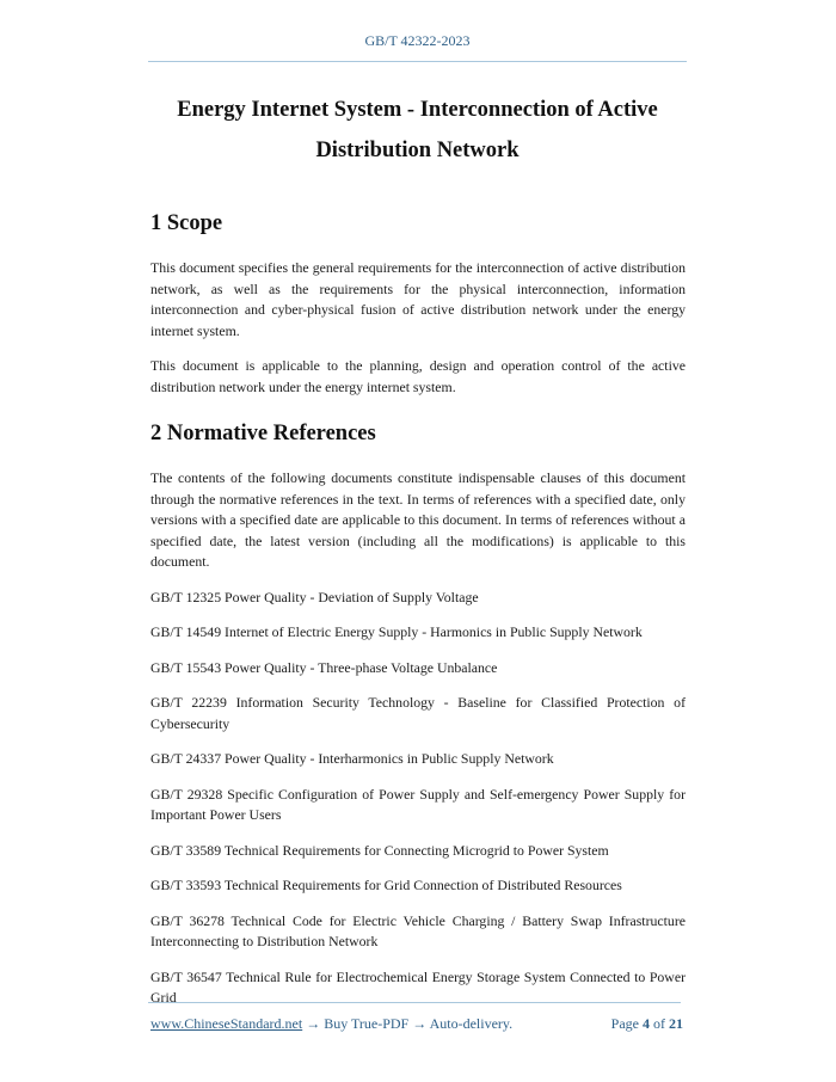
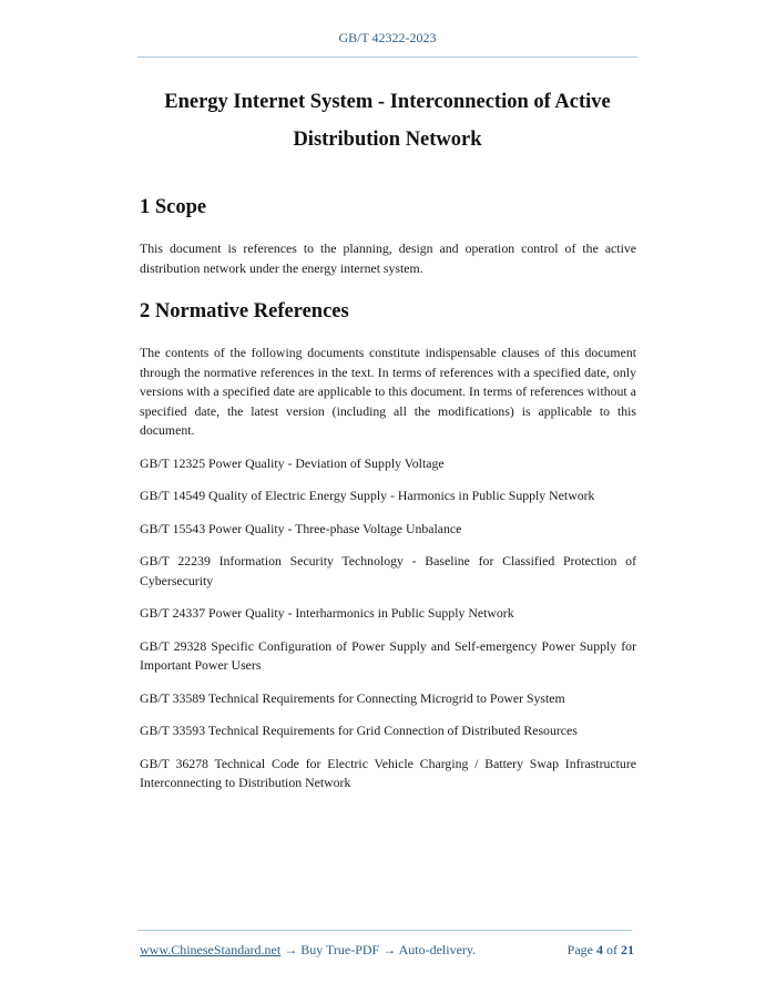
  GB/T 42322-2023
  Energy Internet System - Interconnection of Active
  Distribution Network
  1 Scope
- This document specifies the general requirements for the interconnection of active distribution network, as well as the requirements for the physical interconnection, information interconnection and cyber-physical fusion of active distribution network under the energy internet system.
- This document is applicable to the planning, design and operation control of the active distribution network under the energy internet system.
+ This document is references to the planning, design and operation control of the active distribution network under the energy internet system.
  2 Normative References
  The contents of the following documents constitute indispensable clauses of this document through the normative references in the text. In terms of references with a specified date, only versions with a specified date are applicable to this document. In terms of references without a specified date, the latest version (including all the modifications) is applicable to this document.
  GB/T 12325 Power Quality - Deviation of Supply Voltage
- GB/T 14549 Internet of Electric Energy Supply - Harmonics in Public Supply Network
+ GB/T 14549 Quality of Electric Energy Supply - Harmonics in Public Supply Network
  GB/T 15543 Power Quality - Three-phase Voltage Unbalance
  GB/T 22239 Information Security Technology - Baseline for Classified Protection of Cybersecurity
  GB/T 24337 Power Quality - Interharmonics in Public Supply Network
  GB/T 29328 Specific Configuration of Power Supply and Self-emergency Power Supply for Important Power Users
  GB/T 33589 Technical Requirements for Connecting Microgrid to Power System
  GB/T 33593 Technical Requirements for Grid Connection of Distributed Resources
  GB/T 36278 Technical Code for Electric Vehicle Charging / Battery Swap Infrastructure Interconnecting to Distribution Network
- GB/T 36547 Technical Rule for Electrochemical Energy Storage System Connected to Power Grid
  www.ChineseStandard.net → Buy True-PDF → Auto-delivery.
  Page 4 of 21
